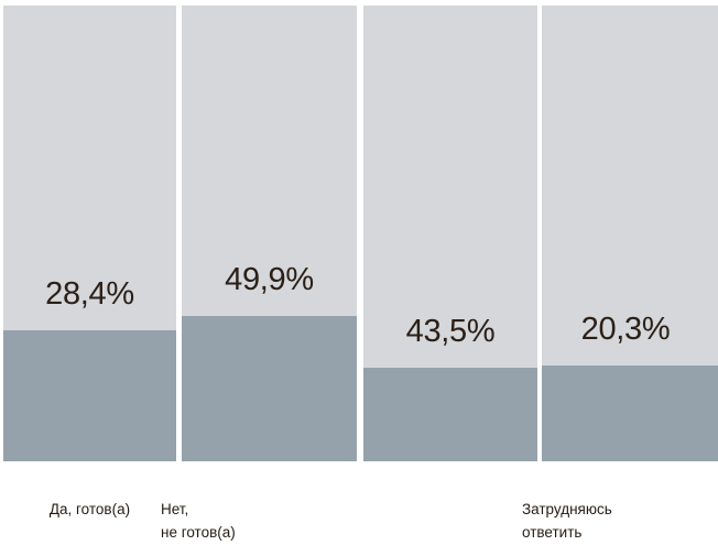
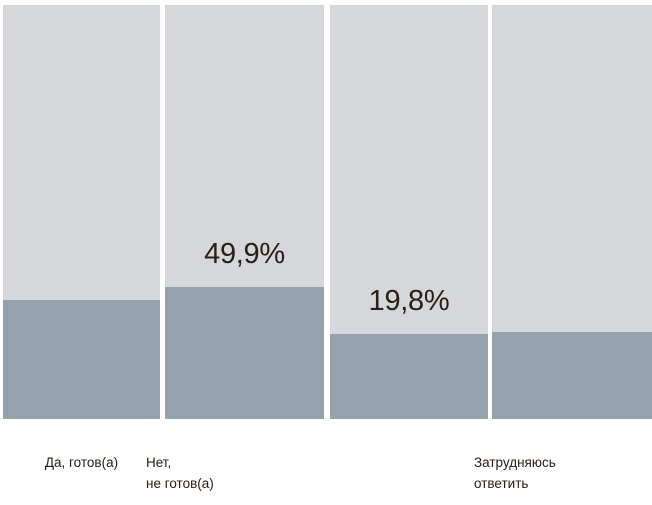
- 28,4%
  49,9%
- 43,5%
+ 19,8%
- 20,3%
  Да, готов(а)
  Нет,
  не готов(а)
  Затрудняюсь
  ответить
